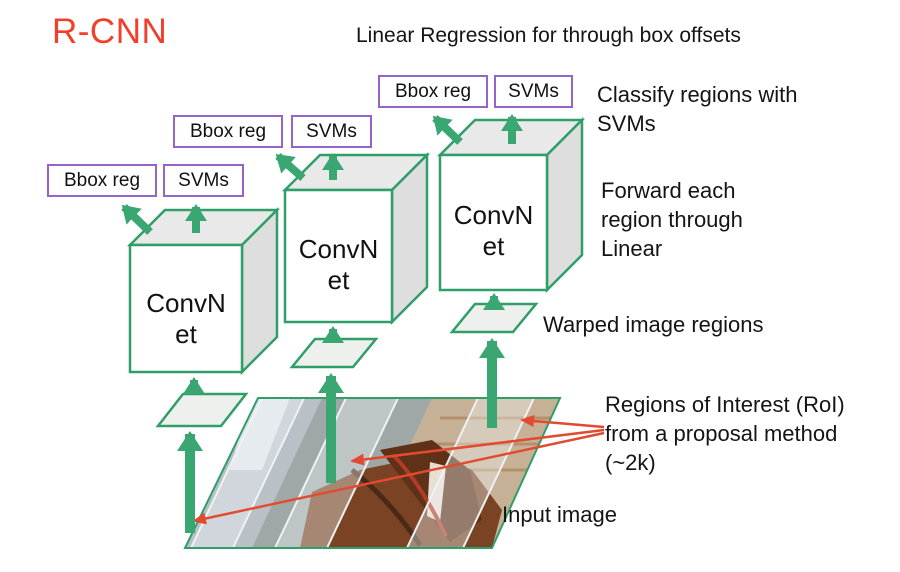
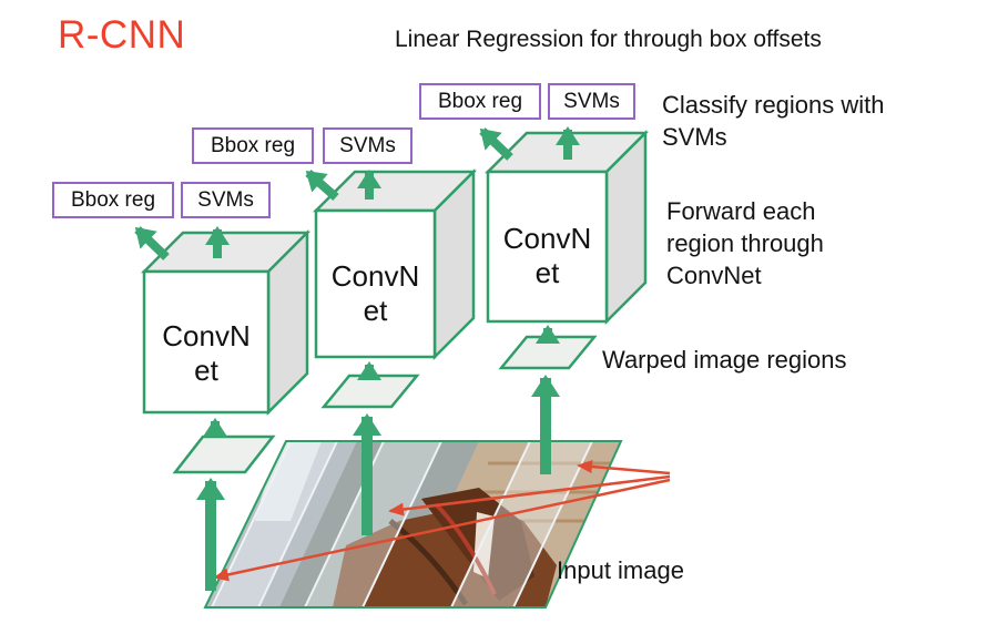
  R-CNN
  Linear Regression for through box offsets
  Bbox reg
  SVMs
  Bbox reg
  SVMs
  Bbox reg
  SVMs
  ConvN
  et
  ConvN
  et
  ConvN
  et
  Classify regions with SVMs
- Forward each region through Linear
+ Forward each region through ConvNet
  Warped image regions
- Regions of Interest (RoI) from a proposal method (~2k)
  Input image
